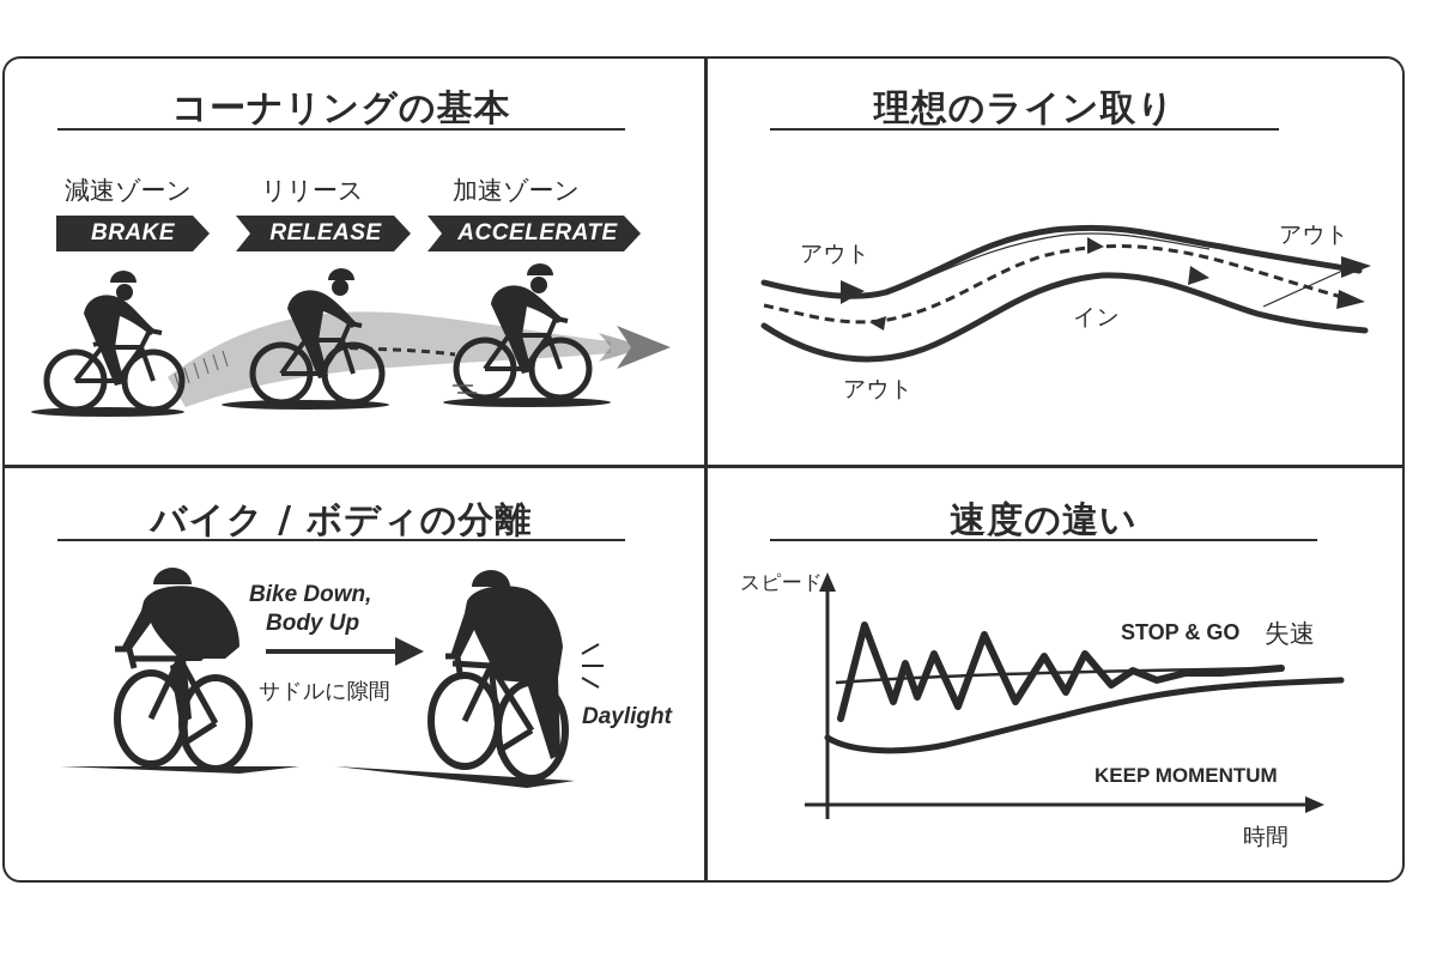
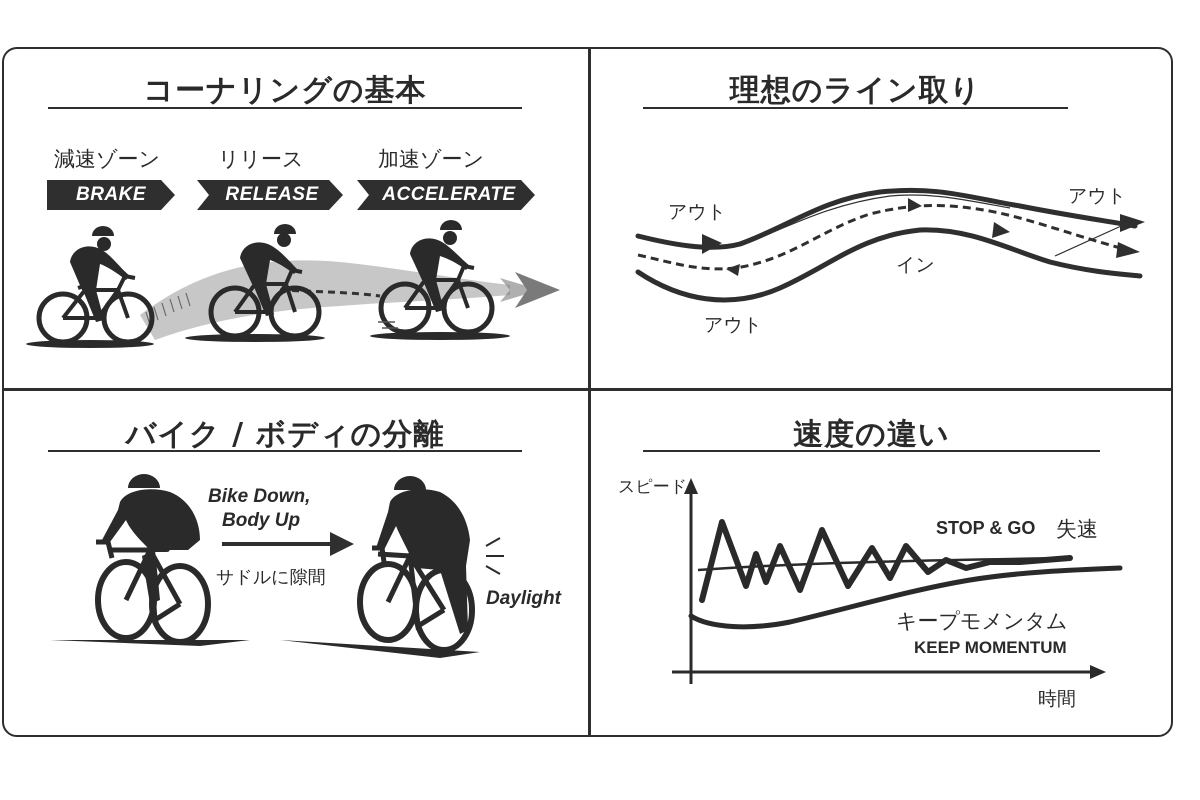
  コーナリングの基本
  減速ゾーン
  リリース
  加速ゾーン
  BRAKE
  RELEASE
  ACCELERATE
  理想のライン取り
  アウト
  アウト
  イン
  アウト
  バイク / ボディの分離
  Bike Down,
  Body Up
  サドルに隙間
  Daylight
  速度の違い
  スピード
  時間
  STOP & GO
  失速
+ キープモメンタム
  KEEP MOMENTUM
